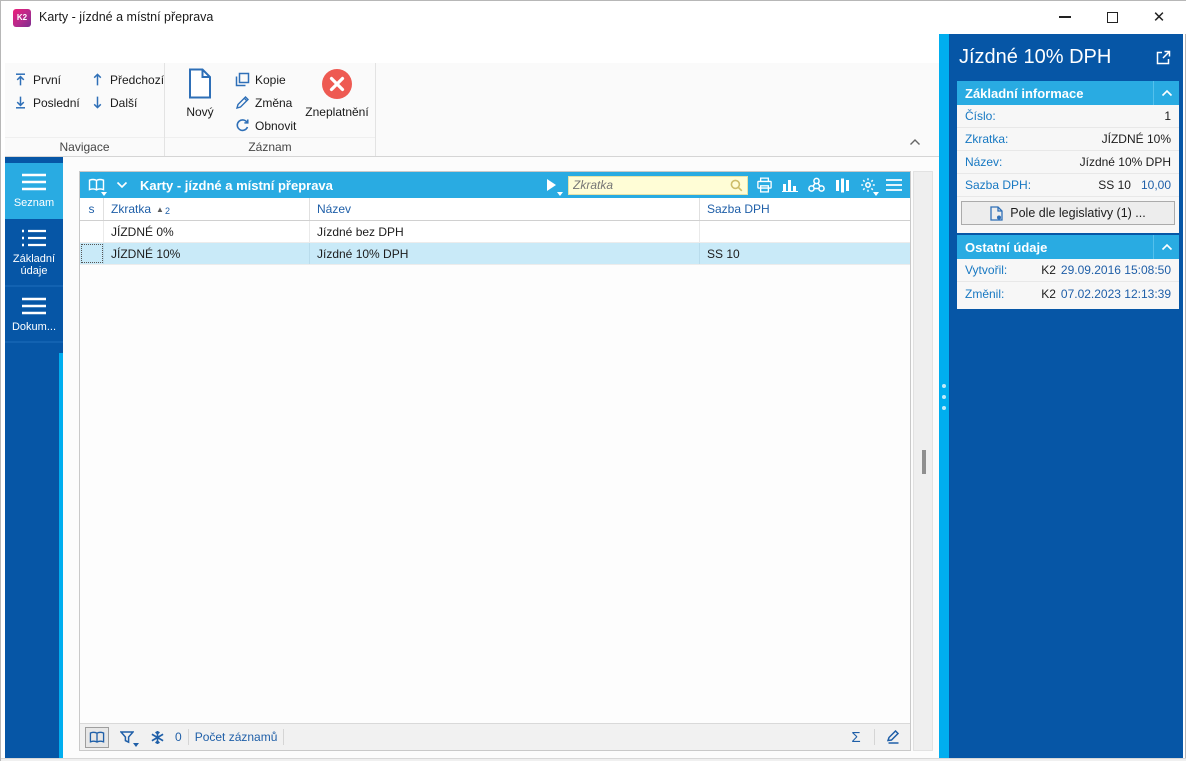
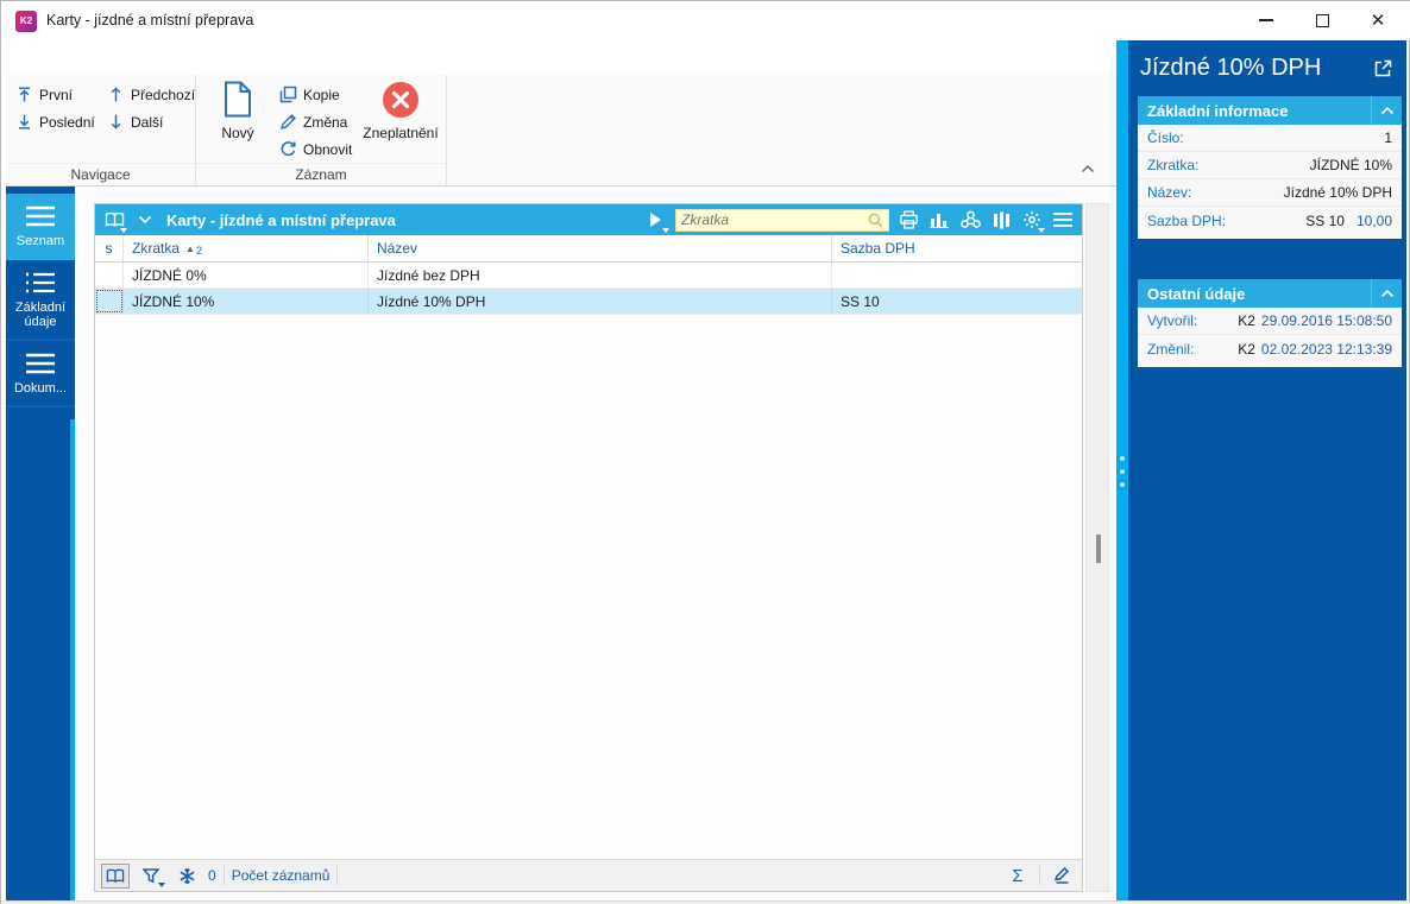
  K2
  Karty - jízdné a místní přeprava
  ✕
  První
  Poslední
  Předchozí
  Další
  Navigace
  Nový
  Kopie
  Změna
  Obnovit
  Zneplatnění
  Záznam
  Seznam
  Základní údaje
  Dokum...
  Karty - jízdné a místní přeprava
  Zkratka
  s
  Zkratka
  ▲
  2
  Název
  Sazba DPH
  JÍZDNÉ 0%
  Jízdné bez DPH
  JÍZDNÉ 10%
  Jízdné 10% DPH
  SS 10
  0
  Počet záznamů
  Σ
  Jízdné 10% DPH
  Základní informace
  Číslo:
  1
  Zkratka:
  JÍZDNÉ 10%
  Název:
  Jízdné 10% DPH
  Sazba DPH:
  SS 10
  10,00
- Pole dle legislativy (1) ...
  Ostatní údaje
  Vytvořil:
  K2
  29.09.2016 15:08:50
  Změnil:
  K2
- 07.02.2023 12:13:39
+ 02.02.2023 12:13:39
